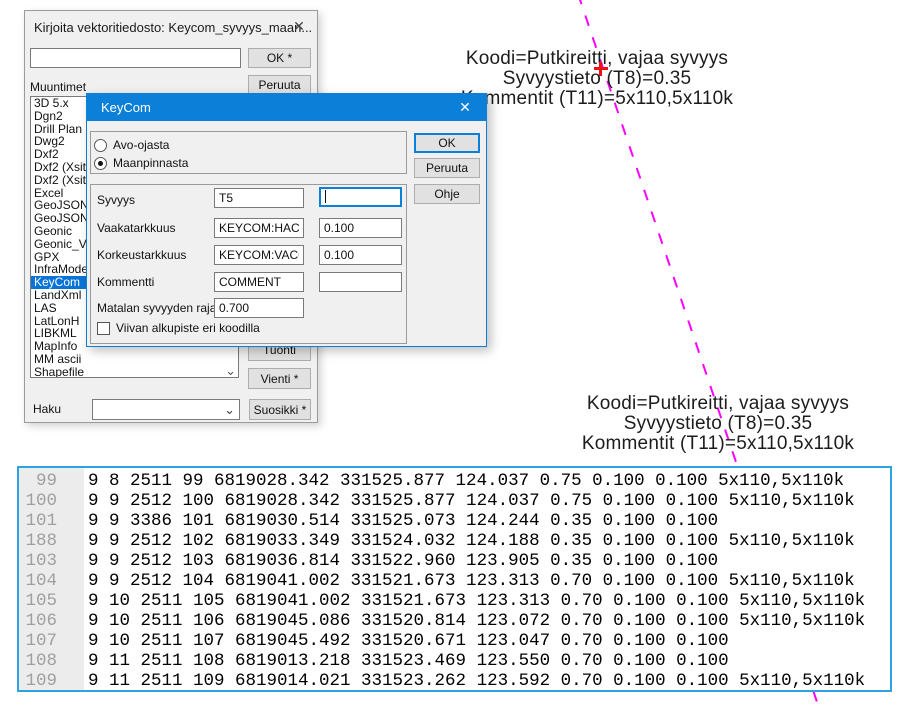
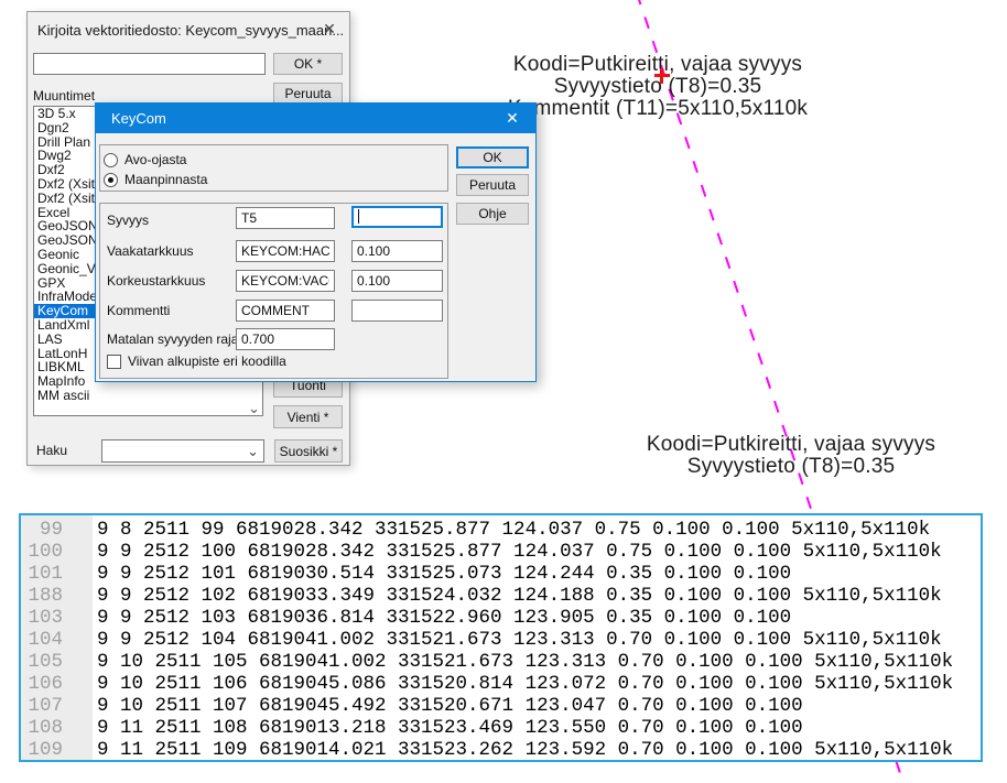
  Koodi=Putkireitti, vajaa syvyys
  Syvyystieto (T8)=0.35
  mmentit (T11)=5x110,5x110k
  Koodi=Putkireitti, vajaa syvyys
  Syvyystieto (T8)=0.35
- Kommentit (T11)=5x110,5x110k
  Kirjoita vektoritiedosto: Keycom_syvyys_maan...
  ✕
  OK *
  Peruuta
  Muuntimet
  3D 5.x
  Dgn2
  Drill Plan
  Dwg2
  Dxf2
  Dxf2 (Xsit
  Dxf2 (Xsit
  Excel
  GeoJSON
  GeoJSON
  Geonic
  Geonic_V
  GPX
  InfraMode
  KeyCom
  LandXml
  LAS
  LatLonH
  LIBKML
  MapInfo
  MM ascii
- Shapefile
  ⌄
  Tuonti
  Vienti *
  Haku
  ⌄
  Suosikki *
  KeyCom
  ✕
  Avo-ojasta
  Maanpinnasta
  Syvyys
  T5
  Vaakatarkkuus
  KEYCOM:HAC
  0.100
  Korkeustarkkuus
  KEYCOM:VAC
  0.100
  Kommentti
  COMMENT
  Matalan syvyyden raj
  0.700
  Viivan alkupiste eri koodilla
  OK
  Peruuta
  Ohje
  99
  9 8 2511 99 6819028.342 331525.877 124.037 0.75 0.100 0.100 5x110,5x110k
  100
  9 9 2512 100 6819028.342 331525.877 124.037 0.75 0.100 0.100 5x110,5x110k
  101
- 9 9 3386 101 6819030.514 331525.073 124.244 0.35 0.100 0.100
+ 9 9 2512 101 6819030.514 331525.073 124.244 0.35 0.100 0.100
  188
  9 9 2512 102 6819033.349 331524.032 124.188 0.35 0.100 0.100 5x110,5x110k
  103
  9 9 2512 103 6819036.814 331522.960 123.905 0.35 0.100 0.100
  104
  9 9 2512 104 6819041.002 331521.673 123.313 0.70 0.100 0.100 5x110,5x110k
  105
  9 10 2511 105 6819041.002 331521.673 123.313 0.70 0.100 0.100 5x110,5x110k
  106
  9 10 2511 106 6819045.086 331520.814 123.072 0.70 0.100 0.100 5x110,5x110k
  107
  9 10 2511 107 6819045.492 331520.671 123.047 0.70 0.100 0.100
  108
  9 11 2511 108 6819013.218 331523.469 123.550 0.70 0.100 0.100
  109
  9 11 2511 109 6819014.021 331523.262 123.592 0.70 0.100 0.100 5x110,5x110k
